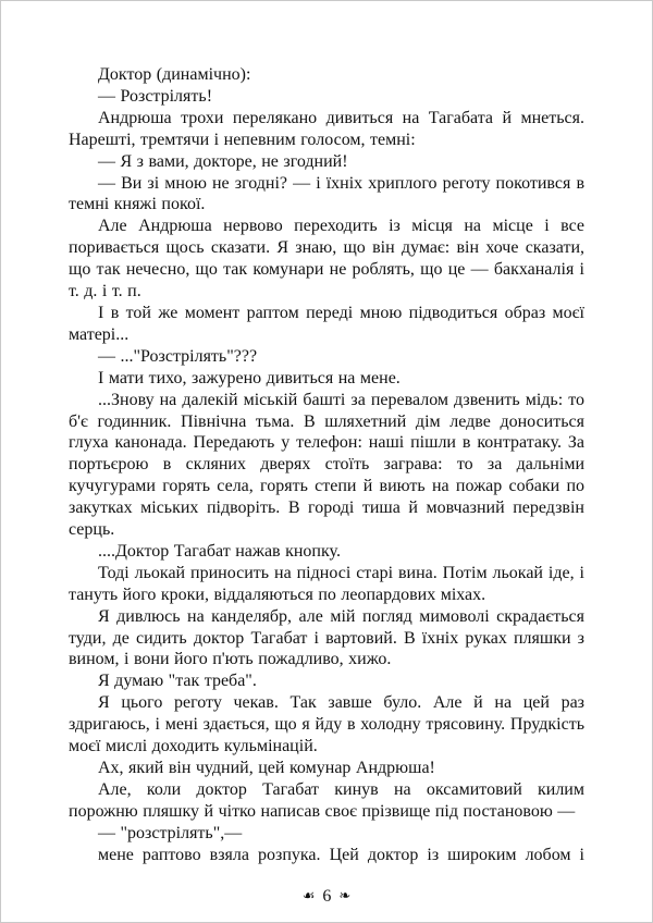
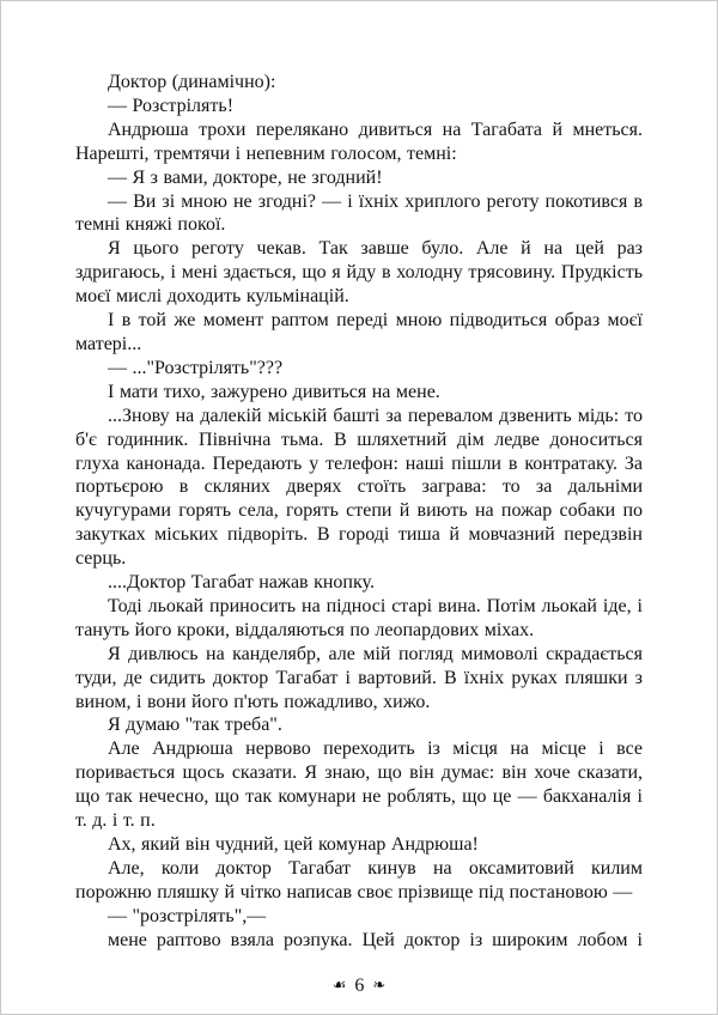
  Доктор (динамічно):
  — Розстрілять!
  Андрюша трохи перелякано дивиться на Тагабата й мнеться. Нарешті, тремтячи і непевним голосом, темні:
  — Я з вами, докторе, не згодний!
  — Ви зі мною не згодні? — і їхніх хриплого реготу покотився в темні княжі покої.
- Але Андрюша нервово переходить із місця на місце і все поривається щось сказати. Я знаю, що він думає: він хоче сказати, що так нечесно, що так комунари не роблять, що це — бакханалія і т. д. і т. п.
+ Я цього реготу чекав. Так завше було. Але й на цей раз здригаюсь, і мені здається, що я йду в холодну трясовину. Прудкість моєї мислі доходить кульмінацій.
  І в той же момент раптом переді мною підводиться образ моєї матері...
  — ..."Розстрілять"???
  І мати тихо, зажурено дивиться на мене.
  ...Знову на далекій міській башті за перевалом дзвенить мідь: то б'є годинник. Північна тьма. В шляхетний дім ледве доноситься глуха канонада. Передають у телефон: наші пішли в контратаку. За портьєрою в скляних дверях стоїть заграва: то за дальніми кучугурами горять села, горять степи й виють на пожар собаки по закутках міських підворіть. В городі тиша й мовчазний передзвін серць.
  ....Доктор Тагабат нажав кнопку.
  Тоді льокай приносить на підносі старі вина. Потім льокай іде, і тануть його кроки, віддаляються по леопардових міхах.
  Я дивлюсь на канделябр, але мій погляд мимоволі скрадається туди, де сидить доктор Тагабат і вартовий. В їхніх руках пляшки з вином, і вони його п'ють пожадливо, хижо.
  Я думаю "так треба".
- Я цього реготу чекав. Так завше було. Але й на цей раз здригаюсь, і мені здається, що я йду в холодну трясовину. Прудкість моєї мислі доходить кульмінацій.
+ Але Андрюша нервово переходить із місця на місце і все поривається щось сказати. Я знаю, що він думає: він хоче сказати, що так нечесно, що так комунари не роблять, що це — бакханалія і т. д. і т. п.
  Ах, який він чудний, цей комунар Андрюша!
  Але, коли доктор Тагабат кинув на оксамитовий килим порожню пляшку й чітко написав своє прізвище під постановою —
  — "розстрілять",—
  ☙ 6 ❧
